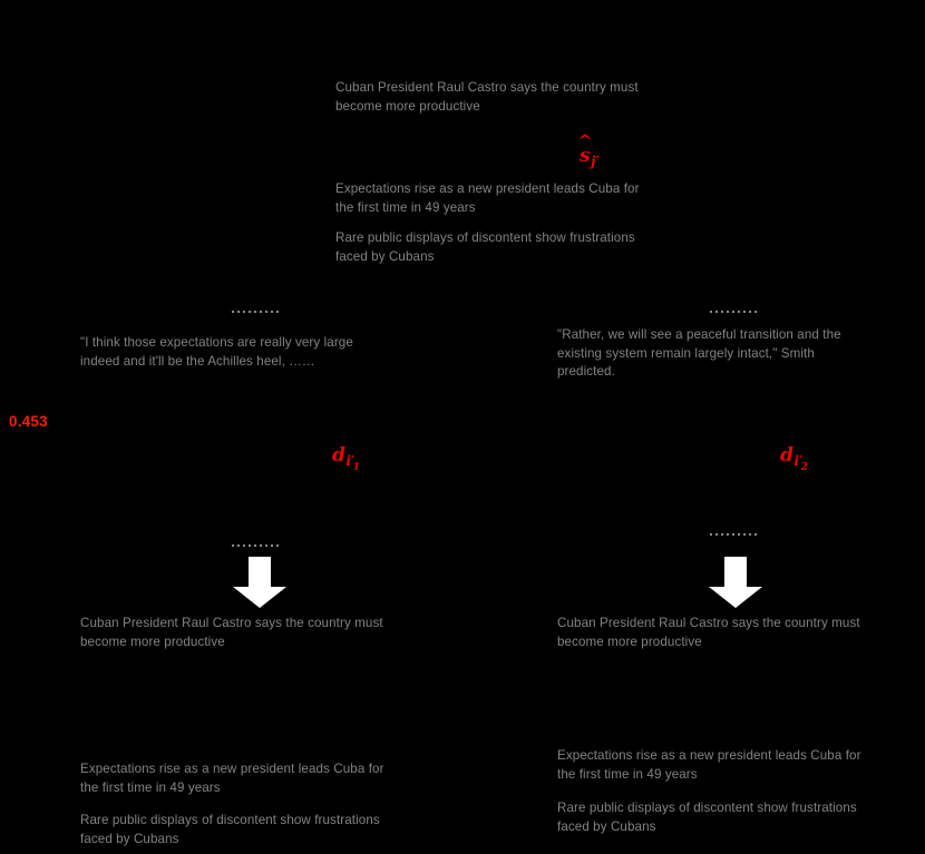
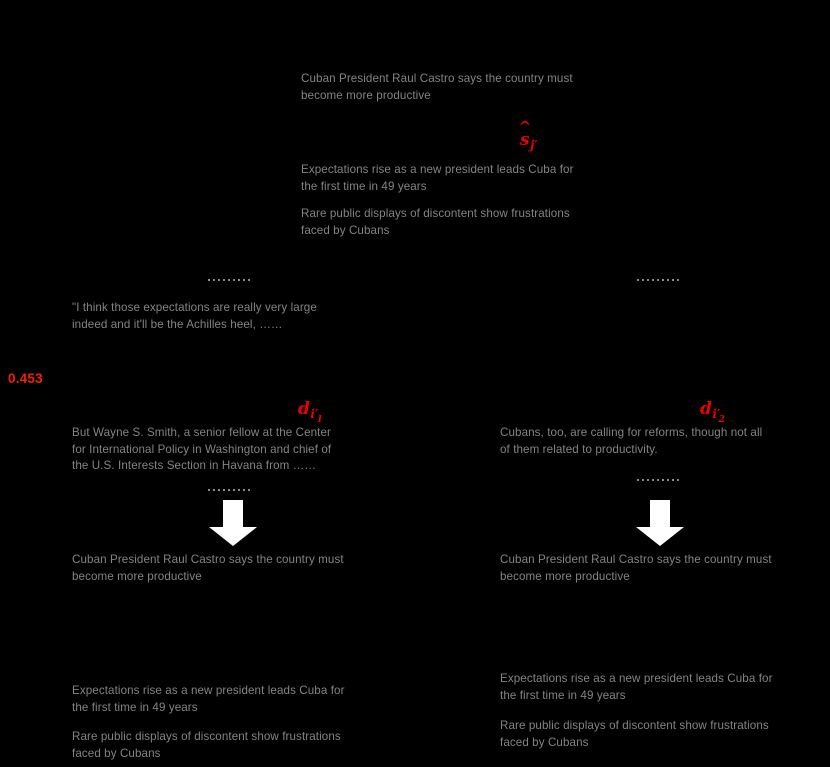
  Cuban President Raul Castro says the country must
  become more productive
  ^
  sj′
  Expectations rise as a new president leads Cuba for
  the first time in 49 years
  Rare public displays of discontent show frustrations
  faced by Cubans
  "I think those expectations are really very large
  indeed and it'll be the Achilles heel, ……
- "Rather, we will see a peaceful transition and the
- existing system remain largely intact," Smith
- predicted.
  0.453
  di′1
  di′2
+ But Wayne S. Smith, a senior fellow at the Center
+ for International Policy in Washington and chief of
+ the U.S. Interests Section in Havana from ……
+ Cubans, too, are calling for reforms, though not all
+ of them related to productivity.
  Cuban President Raul Castro says the country must
  become more productive
  Cuban President Raul Castro says the country must
  become more productive
  Expectations rise as a new president leads Cuba for
  the first time in 49 years
  Rare public displays of discontent show frustrations
  faced by Cubans
  Expectations rise as a new president leads Cuba for
  the first time in 49 years
  Rare public displays of discontent show frustrations
  faced by Cubans
